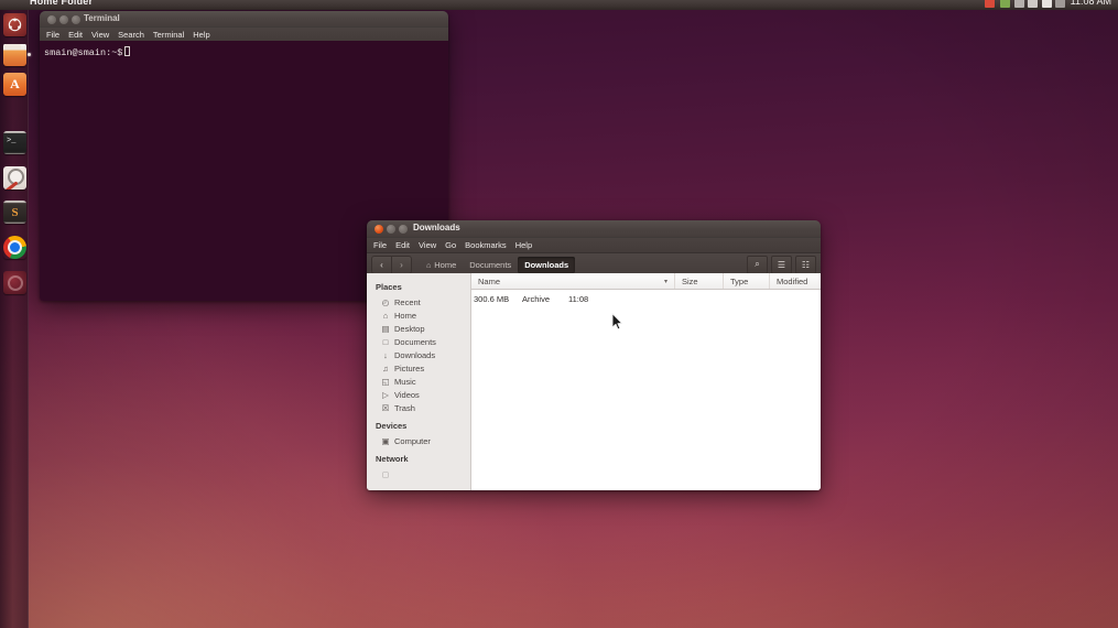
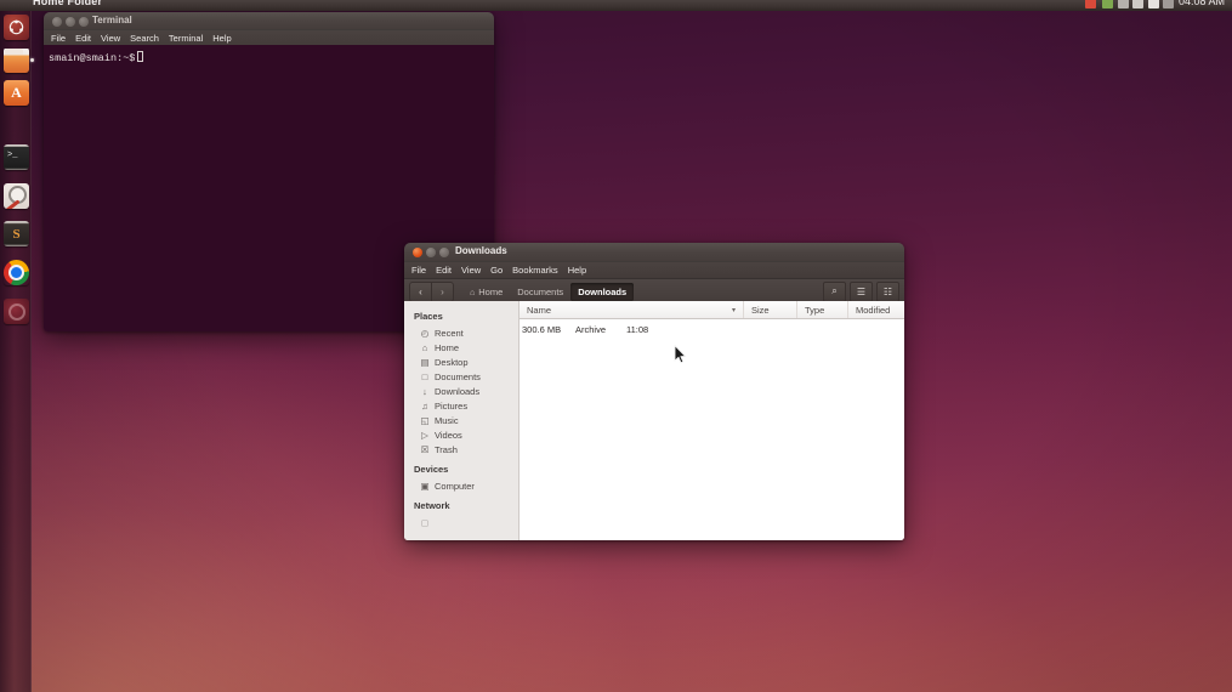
  Home Folder
- 11:08 AM
+ 04:08 AM
  A
  >_
  S
  Terminal
  File
  Edit
  View
  Search
  Terminal
  Help
  smain@smain:~$
  Downloads
  File
  Edit
  View
  Go
  Bookmarks
  Help
  ‹
  ›
  Home
  Documents
  Downloads
  ⌕
  ☰
  ☷
  Places
  ◴
  Recent
  ⌂
  Home
  ▤
  Desktop
  □
  Documents
  ↓
  Downloads
  ♫
  Pictures
  ◱
  Music
  ▷
  Videos
  ☒
  Trash
  Devices
  ▣
  Computer
  Network
  ◻
  Name
  Size
  Type
  Modified
  300.6 MB
  Archive
  11:08
